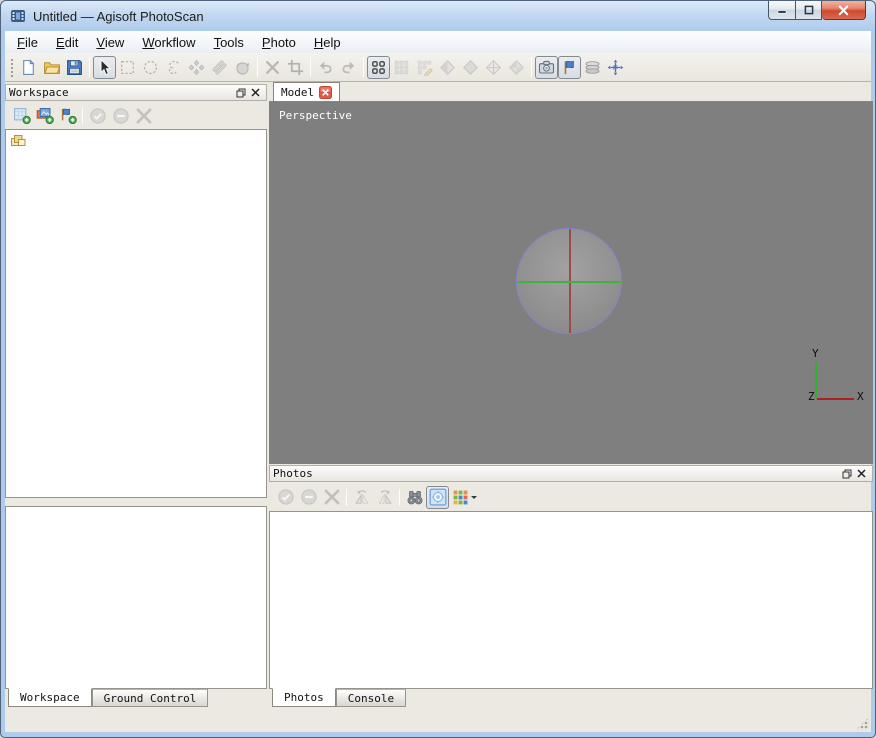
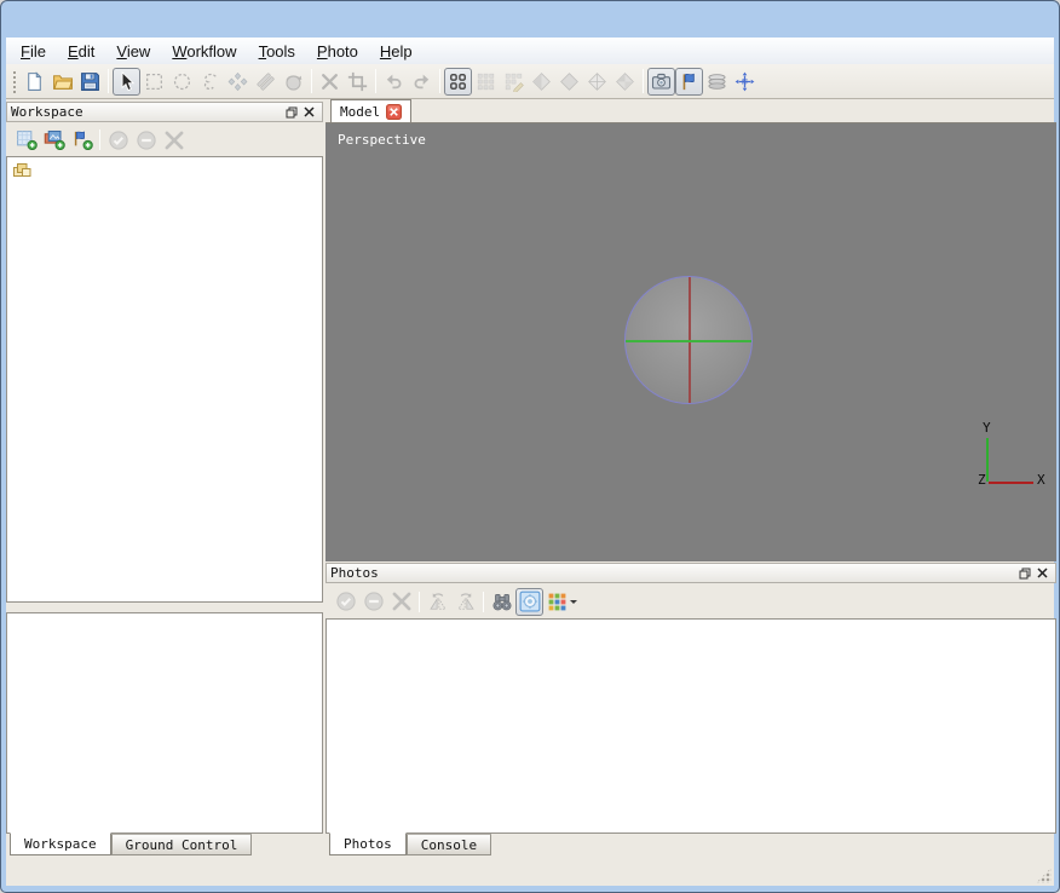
- Untitled — Agisoft PhotoScan
  File
  Edit
  View
  Workflow
  Tools
  Photo
  Help
  Workspace
  Workspace
  Ground Control
  Model
  Perspective
  Y
  Z
  X
  Photos
  Photos
  Console
